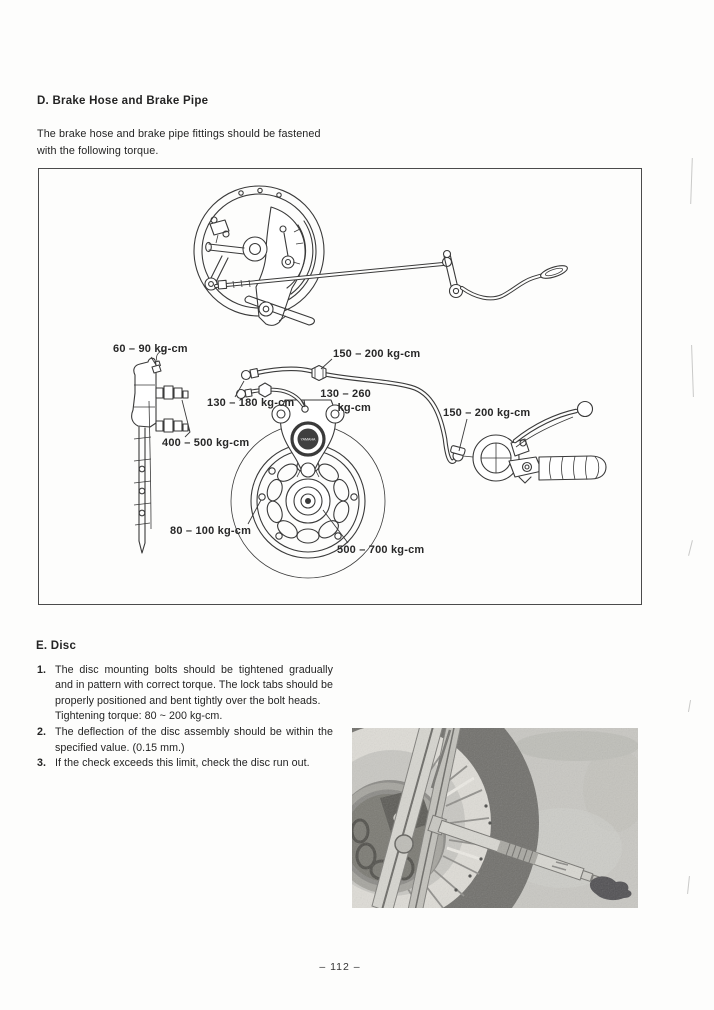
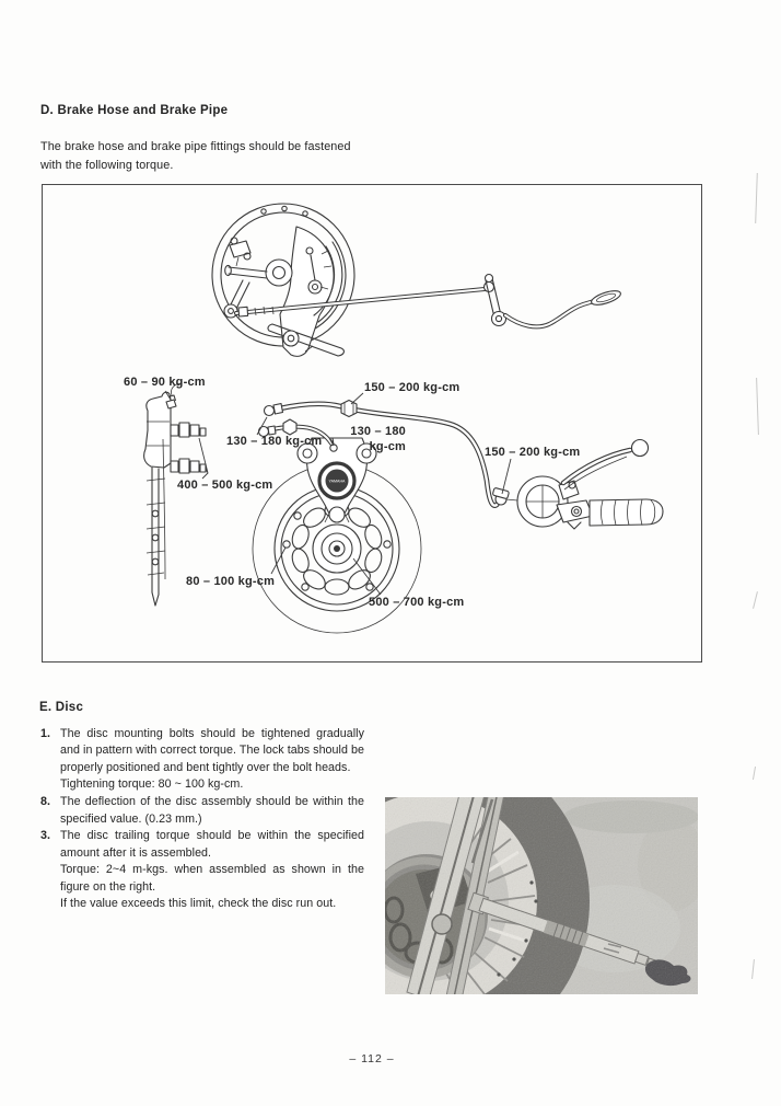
  D. Brake Hose and Brake Pipe
  The brake hose and brake pipe fittings should be fastened
  with the following torque.
  60 – 90 kg-cm
  150 – 200 kg-cm
  130 – 180 kg-cm
- 130 – 260
+ 130 – 180
  kg-cm
  400 – 500 kg-cm
  150 – 200 kg-cm
  80 – 100 kg-cm
  500 – 700 kg-cm
  E. Disc
  1.
  The disc mounting bolts should be tightened gradually and in pattern with correct torque. The lock tabs should be properly positioned and bent tightly over the bolt heads.
- Tightening torque: 80 ~ 200 kg-cm.
+ Tightening torque: 80 ~ 100 kg-cm.
- 2.
+ 8.
- The deflection of the disc assembly should be within the specified value. (0.15 mm.)
+ The deflection of the disc assembly should be within the specified value. (0.23 mm.)
  3.
+ The disc trailing torque should be within the specified amount after it is assembled.
+ Torque: 2~4 m-kgs. when assembled as shown in the figure on the right.
- If the check exceeds this limit, check the disc run out.
+ If the value exceeds this limit, check the disc run out.
  – 112 –
